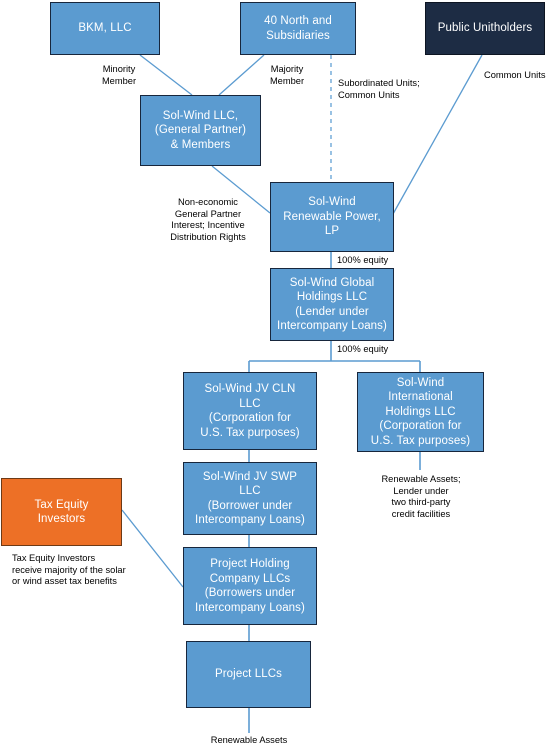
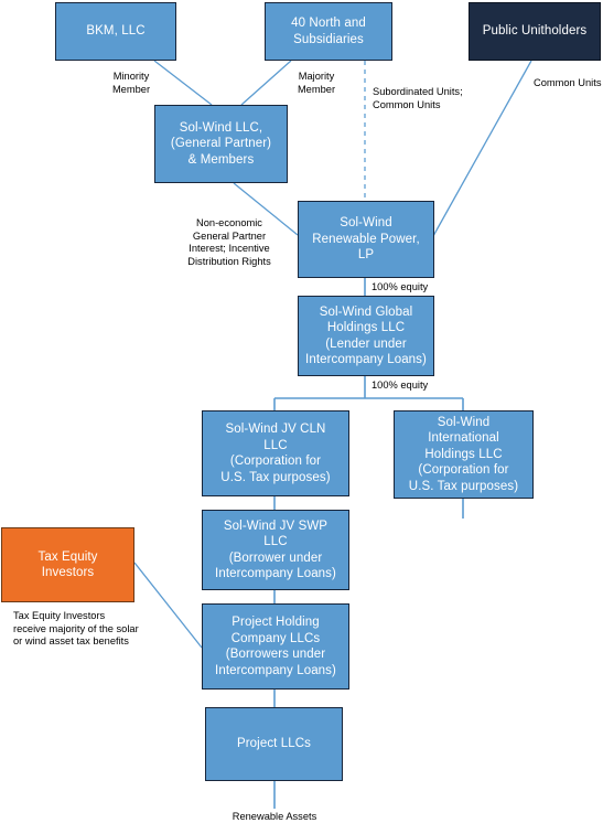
  BKM, LLC
  40 North and
  Subsidiaries
  Public Unitholders
  Sol-Wind LLC,
  (General Partner)
  & Members
  Sol-Wind
  Renewable Power,
  LP
  Sol-Wind Global
  Holdings LLC
  (Lender under
  Intercompany Loans)
  Sol-Wind JV CLN
  LLC
  (Corporation for
  U.S. Tax purposes)
  Sol-Wind
  International
  Holdings LLC
  (Corporation for
  U.S. Tax purposes)
  Sol-Wind JV SWP
  LLC
  (Borrower under
  Intercompany Loans)
  Tax Equity
  Investors
  Project Holding
  Company LLCs
  (Borrowers under
  Intercompany Loans)
  Project LLCs
  Minority
  Member
  Majority
  Member
  Subordinated Units;
  Common Units
  Common Units
  Non-economic
  General Partner
  Interest; Incentive
  Distribution Rights
  100% equity
  100% equity
- Renewable Assets;
- Lender under
- two third-party
- credit facilities
  Tax Equity Investors
  receive majority of the solar
  or wind asset tax benefits
  Renewable Assets
